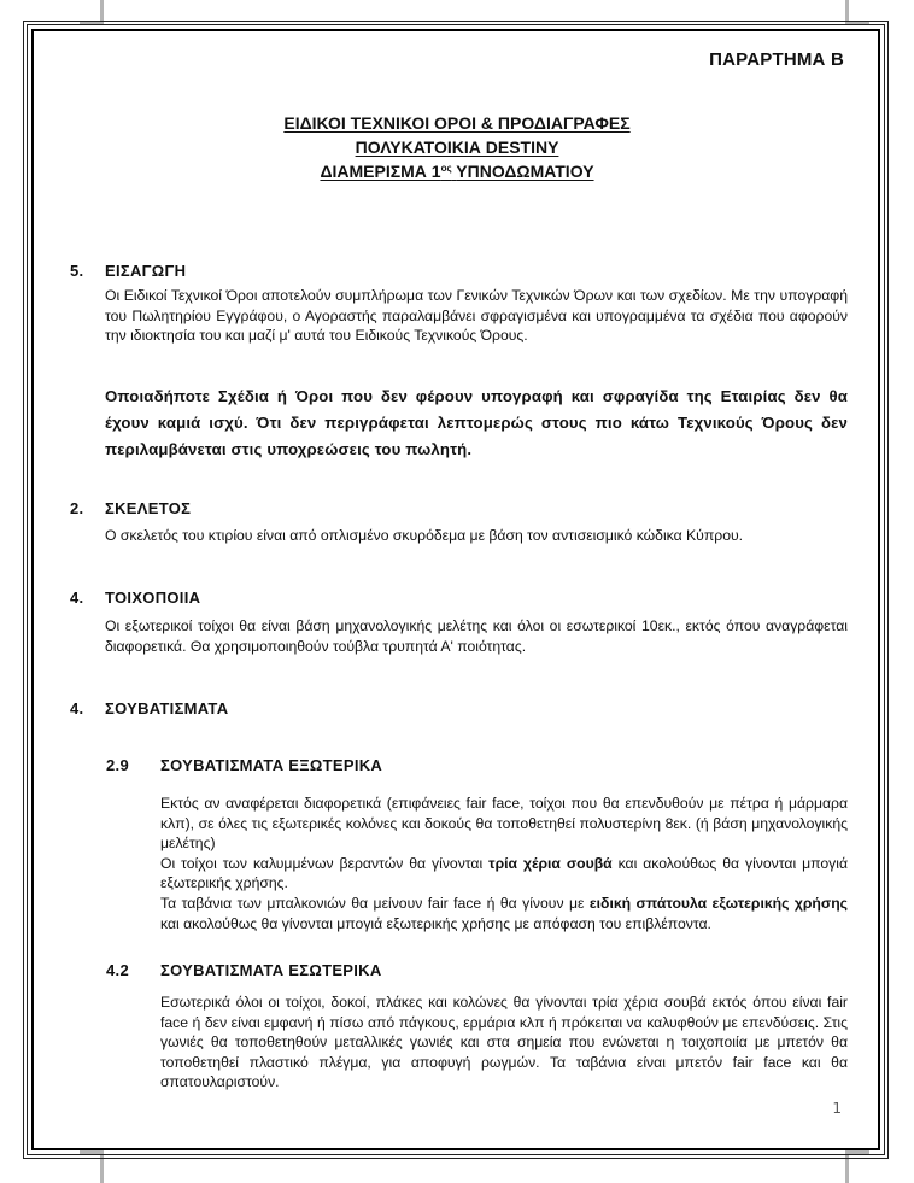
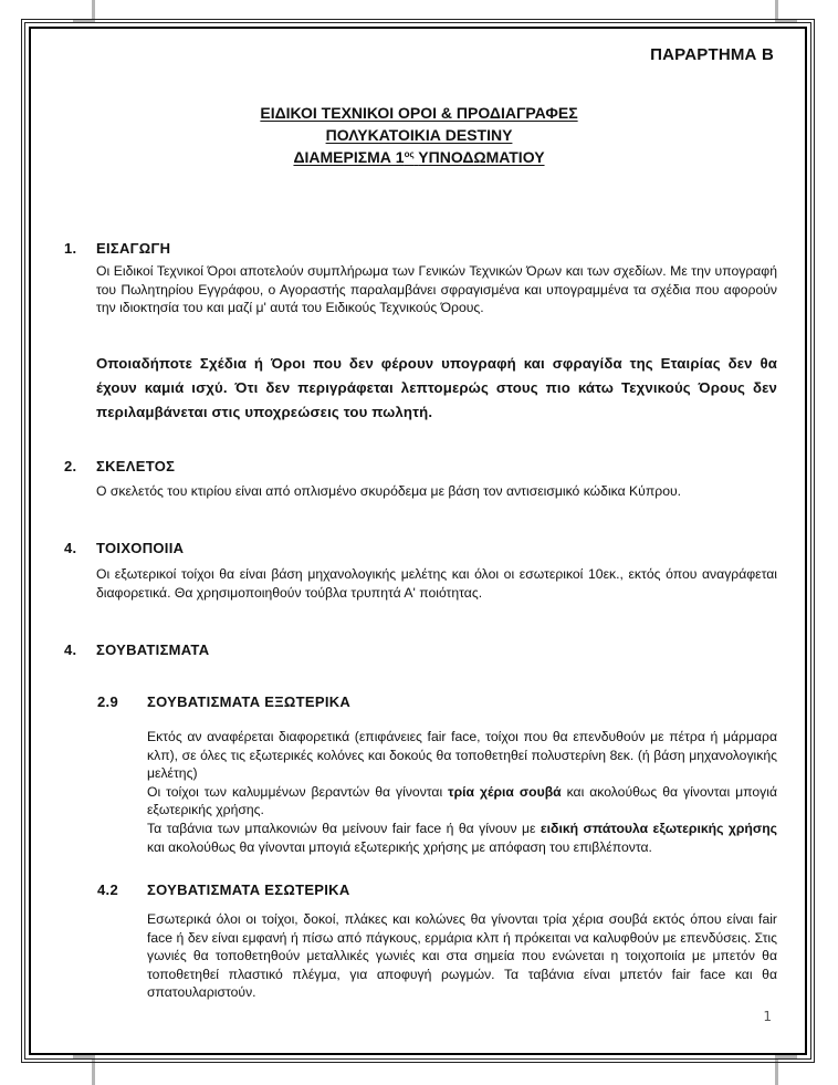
  ΠΑΡΑΡΤΗΜΑ Β
  ΕΙΔΙΚΟΙ ΤΕΧΝΙΚΟΙ ΟΡΟΙ & ΠΡΟΔΙΑΓΡΑΦΕΣ
  ΠΟΛΥΚΑΤΟΙΚΙΑ DESTINY
  ΔΙΑΜΕΡΙΣΜΑ 1ος ΥΠΝΟΔΩΜΑΤΙΟΥ
- 5. ΕΙΣΑΓΩΓΗ
+ 1. ΕΙΣΑΓΩΓΗ
  Οι Ειδικοί Τεχνικοί Όροι αποτελούν συμπλήρωμα των Γενικών Τεχνικών Όρων και των σχεδίων. Με την υπογραφή του Πωλητηρίου Εγγράφου, ο Αγοραστής παραλαμβάνει σφραγισμένα και υπογραμμένα τα σχέδια που αφορούν την ιδιοκτησία του και μαζί μ' αυτά του Ειδικούς Τεχνικούς Όρους.
  Οποιαδήποτε Σχέδια ή Όροι που δεν φέρουν υπογραφή και σφραγίδα της Εταιρίας δεν θα έχουν καμιά ισχύ. Ότι δεν περιγράφεται λεπτομερώς στους πιο κάτω Τεχνικούς Όρους δεν περιλαμβάνεται στις υποχρεώσεις του πωλητή.
  2. ΣΚΕΛΕΤΟΣ
  Ο σκελετός του κτιρίου είναι από οπλισμένο σκυρόδεμα με βάση τον αντισεισμικό κώδικα Κύπρου.
  4. ΤΟΙΧΟΠΟΙΙΑ
  Οι εξωτερικοί τοίχοι θα είναι βάση μηχανολογικής μελέτης και όλοι οι εσωτερικοί 10εκ., εκτός όπου αναγράφεται διαφορετικά. Θα χρησιμοποιηθούν τούβλα τρυπητά Α' ποιότητας.
  4. ΣΟΥΒΑΤΙΣΜΑΤΑ
  2.9 ΣΟΥΒΑΤΙΣΜΑΤΑ ΕΞΩΤΕΡΙΚΑ
  Εκτός αν αναφέρεται διαφορετικά (επιφάνειες fair face, τοίχοι που θα επενδυθούν με πέτρα ή μάρμαρα κλπ), σε όλες τις εξωτερικές κολόνες και δοκούς θα τοποθετηθεί πολυστερίνη 8εκ. (ή βάση μηχανολογικής μελέτης)
  Οι τοίχοι των καλυμμένων βεραντών θα γίνονται τρία χέρια σουβά και ακολούθως θα γίνονται μπογιά εξωτερικής χρήσης.
  Τα ταβάνια των μπαλκονιών θα μείνουν fair face ή θα γίνουν με ειδική σπάτουλα εξωτερικής χρήσης και ακολούθως θα γίνονται μπογιά εξωτερικής χρήσης με απόφαση του επιβλέποντα.
  4.2 ΣΟΥΒΑΤΙΣΜΑΤΑ ΕΣΩΤΕΡΙΚΑ
  Εσωτερικά όλοι οι τοίχοι, δοκοί, πλάκες και κολώνες θα γίνονται τρία χέρια σουβά εκτός όπου είναι fair face ή δεν είναι εμφανή ή πίσω από πάγκους, ερμάρια κλπ ή πρόκειται να καλυφθούν με επενδύσεις. Στις γωνιές θα τοποθετηθούν μεταλλικές γωνιές και στα σημεία που ενώνεται η τοιχοποιία με μπετόν θα τοποθετηθεί πλαστικό πλέγμα, για αποφυγή ρωγμών. Τα ταβάνια είναι μπετόν fair face και θα σπατουλαριστούν.
  1
